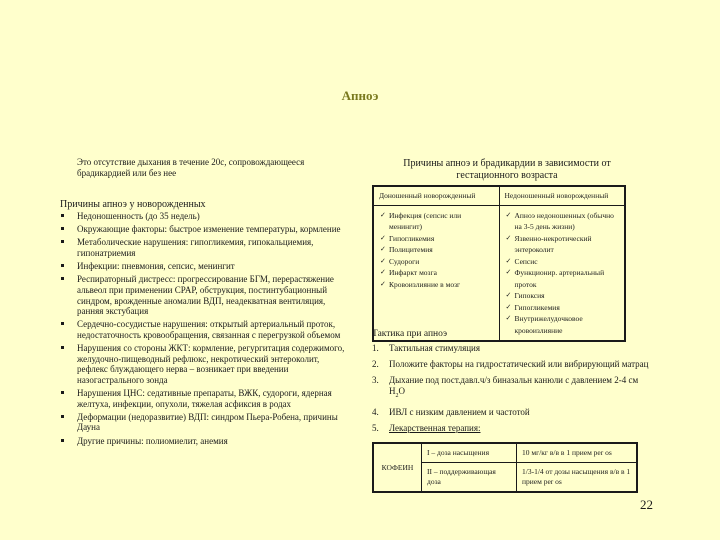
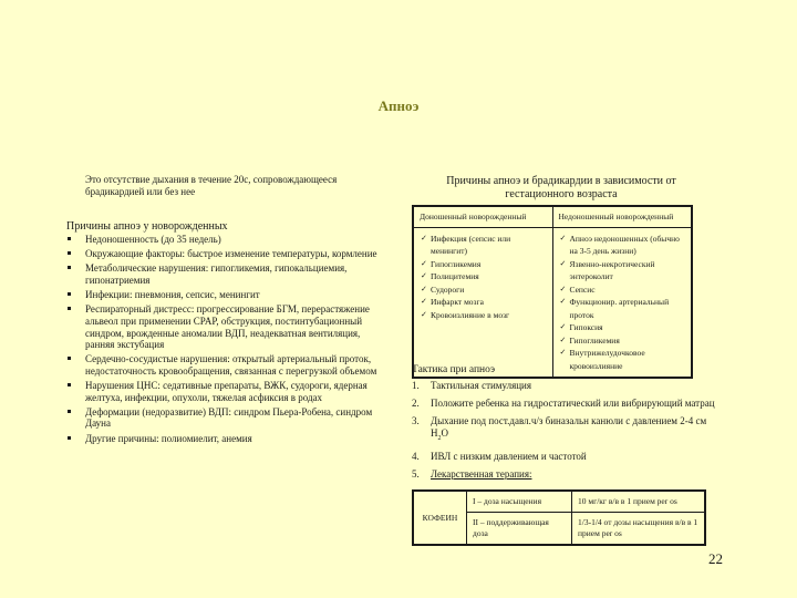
  Апноэ
  Это отсутствие дыхания в течение 20с, сопровождающееся брадикардией или без нее
  Причины апноэ у новорожденных
  Недоношенность (до 35 недель)
  Окружающие факторы: быстрое изменение температуры, кормление
  Метаболические нарушения: гипогликемия, гипокальциемия, гипонатриемия
  Инфекции: пневмония, сепсис, менингит
  Респираторный дистресс: прогрессирование БГМ, перерастяжение альвеол при применении CPAP, обструкция, постинтубационный синдром, врожденные аномалии ВДП, неадекватная вентиляция, ранняя экстубация
  Сердечно-сосудистые нарушения: открытый артериальный проток, недостаточность кровообращения, связанная с перегрузкой объемом
- Нарушения со стороны ЖКТ: кормление, регургитация содержимого, желудочно-пищеводный рефлюкс, некротический энтероколит, рефлекс блуждающего нерва – возникает при введении назогастрального зонда
  Нарушения ЦНС: седативные препараты, ВЖК, судороги, ядерная желтуха, инфекции, опухоли, тяжелая асфиксия в родах
- Деформации (недоразвитие) ВДП: синдром Пьера-Робена, причины Дауна
+ Деформации (недоразвитие) ВДП: синдром Пьера-Робена, синдром Дауна
  Другие причины: полиомиелит, анемия
  Причины апноэ и брадикардии в зависимости от гестационного возраста
  Доношенный новорожденный	Недоношенный новорожденный
  ✓ Инфекция (сепсис или менингит) ✓ Гипогликемия ✓ Полицитемия ✓ Судороги ✓ Инфаркт мозга ✓ Кровоизлияние в мозг	✓ Апноэ недоношенных (обычно на 3-5 день жизни) ✓ Язвенно-некротический энтероколит ✓ Сепсис ✓ Функционир. артериальный проток ✓ Гипоксия ✓ Гипогликемия ✓ Внутрижелудочковое кровоизлияние
  Тактика при апноэ
  1.
  Тактильная стимуляция
  2.
- Положите факторы на гидростатический или вибрирующий матрац
+ Положите ребенка на гидростатический или вибрирующий матрац
  3.
  Дыхание под пост.давл.ч/з биназальн канюли с давлением 2-4 см H O
  4.
  ИВЛ с низким давлением и частотой
  5.
  Лекарственная терапия:
  КОФЕИН	I – доза насыщения	10 мг/кг в/в в 1 прием per os
  II – поддерживающая доза	1/3-1/4 от дозы насыщения в/в в 1 прием per os
  22
